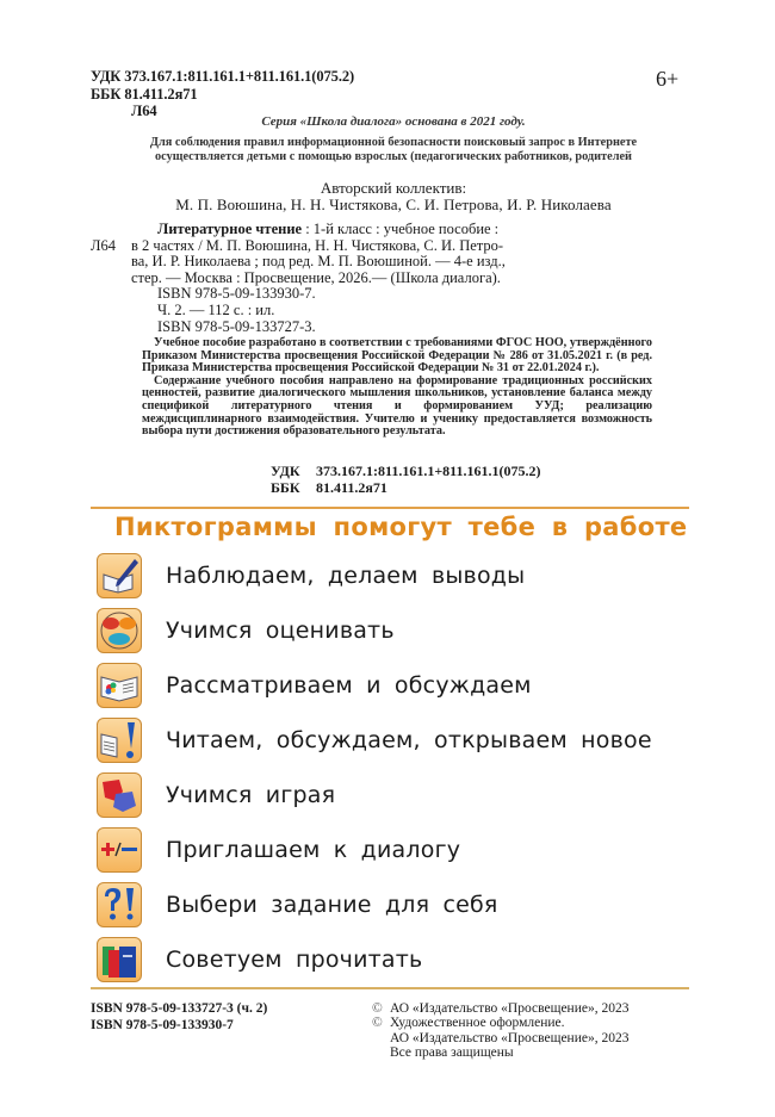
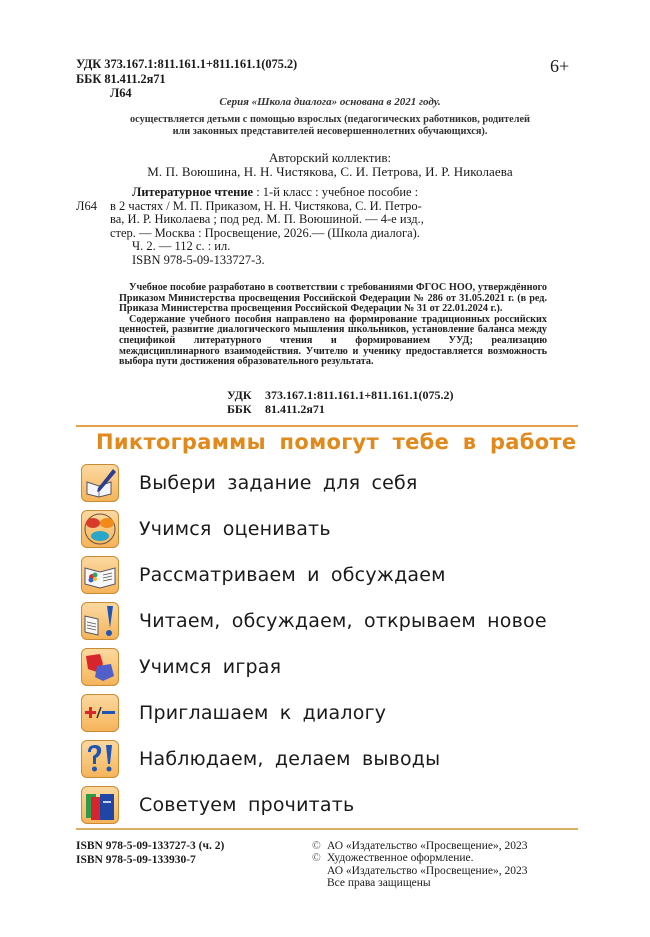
  УДК 373.167.1:811.161.1+811.161.1(075.2)
  ББК 81.411.2я71
  Л64
  6+
  Серия «Школа диалога» основана в 2021 году.
- Для соблюдения правил информационной безопасности поисковый запрос в Интернете
  осуществляется детьми с помощью взрослых (педагогических работников, родителей
+ или законных представителей несовершеннолетних обучающихся).
  Авторский коллектив:
  М. П. Воюшина, Н. Н. Чистякова, С. И. Петрова, И. Р. Николаева
  Литературное чтение : 1-й класс : учебное пособие :
  Л64
- в 2 частях / М. П. Воюшина, Н. Н. Чистякова, С. И. Петро-
+ в 2 частях / М. П. Приказом, Н. Н. Чистякова, С. И. Петро-
  ва, И. Р. Николаева ; под ред. М. П. Воюшиной. — 4-е изд.,
  стер. — Москва : Просвещение, 2026.— (Школа диалога).
- ISBN 978-5-09-133930-7.
  Ч. 2. — 112 с. : ил.
  ISBN 978-5-09-133727-3.
  Учебное пособие разработано в соответствии с требованиями ФГОС НОО, утверждённого Приказом Министерства просвещения Российской Федерации № 286 от 31.05.2021 г. (в ред. Приказа Министерства просвещения Российской Федерации № 31 от 22.01.2024 г.).
  Содержание учебного пособия направлено на формирование традиционных российских ценностей, развитие диалогического мышления школьников, установление баланса между спецификой литературного чтения и формированием УУД; реализацию междисциплинарного взаимодействия. Учителю и ученику предоставляется возможность выбора пути достижения образовательного результата.
  УДК 373.167.1:811.161.1+811.161.1(075.2)
  ББК 81.411.2я71
  Пиктограммы помогут тебе в работе
- Наблюдаем, делаем выводы
+ Выбери задание для себя
  Учимся оценивать
  Рассматриваем и обсуждаем
  Читаем, обсуждаем, открываем новое
  Учимся играя
  Приглашаем к диалогу
- Выбери задание для себя
+ Наблюдаем, делаем выводы
  Советуем прочитать
  ISBN 978-5-09-133727-3 (ч. 2)
  ISBN 978-5-09-133930-7
  ©
  АО «Издательство «Просвещение», 2023
  ©
  Художественное оформление.
  АО «Издательство «Просвещение», 2023
  Все права защищены
